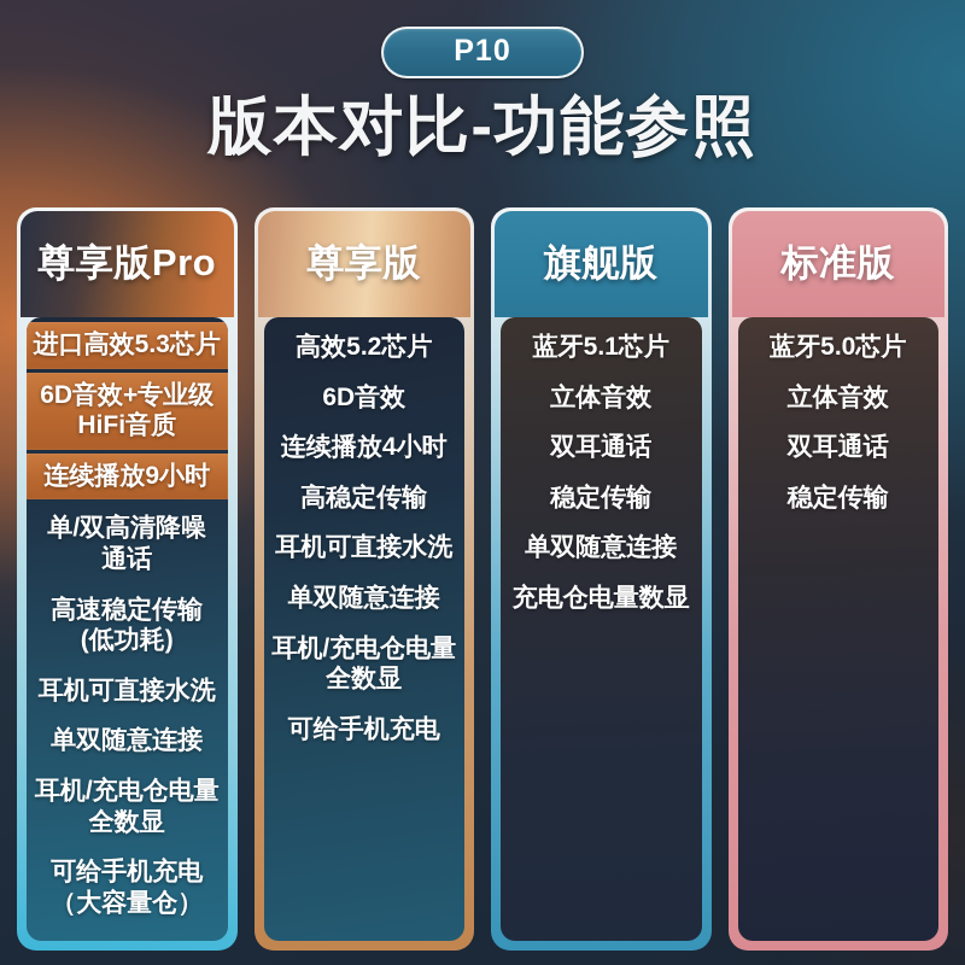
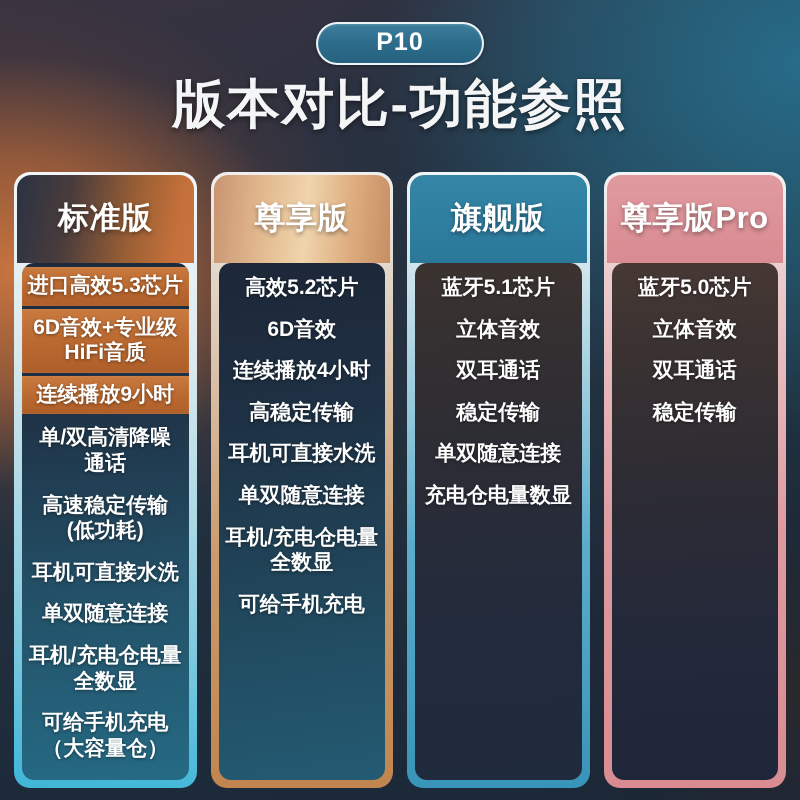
  P10
  版本对比-功能参照
- 尊享版Pro
+ 标准版
  进口高效5.3芯片
  6D音效+专业级
  HiFi音质
  连续播放9小时
  单/双高清降噪
  通话
  高速稳定传输
  (低功耗)
  耳机可直接水洗
  单双随意连接
  耳机/充电仓电量
  全数显
  可给手机充电
  （大容量仓）
  尊享版
  高效5.2芯片
  6D音效
  连续播放4小时
  高稳定传输
  耳机可直接水洗
  单双随意连接
  耳机/充电仓电量
  全数显
  可给手机充电
  旗舰版
  蓝牙5.1芯片
  立体音效
  双耳通话
  稳定传输
  单双随意连接
  充电仓电量数显
- 标准版
+ 尊享版Pro
  蓝牙5.0芯片
  立体音效
  双耳通话
  稳定传输
